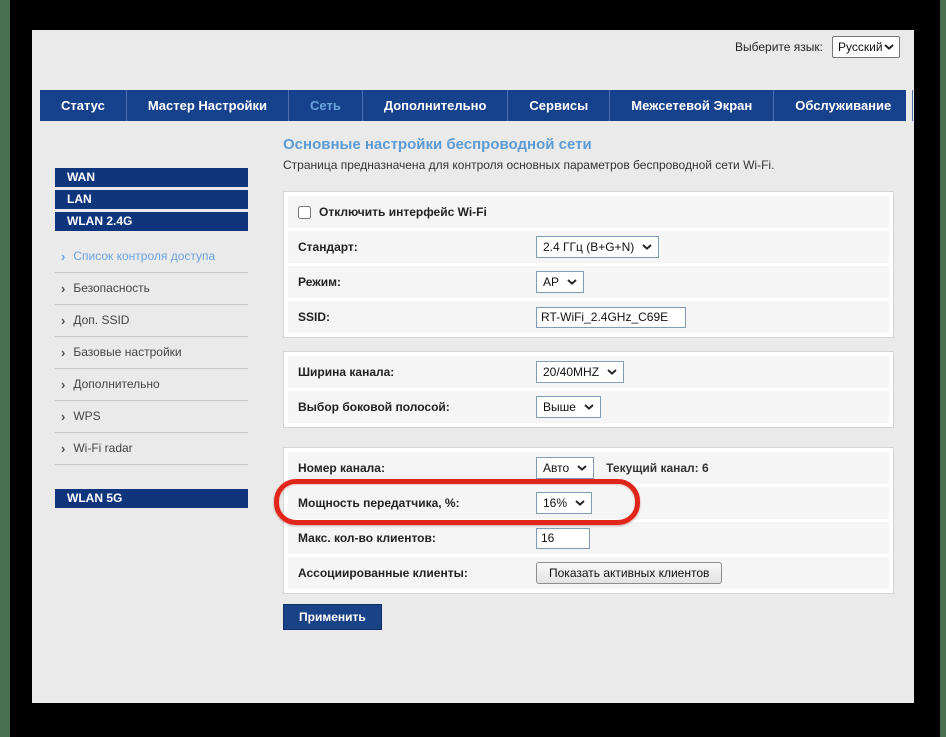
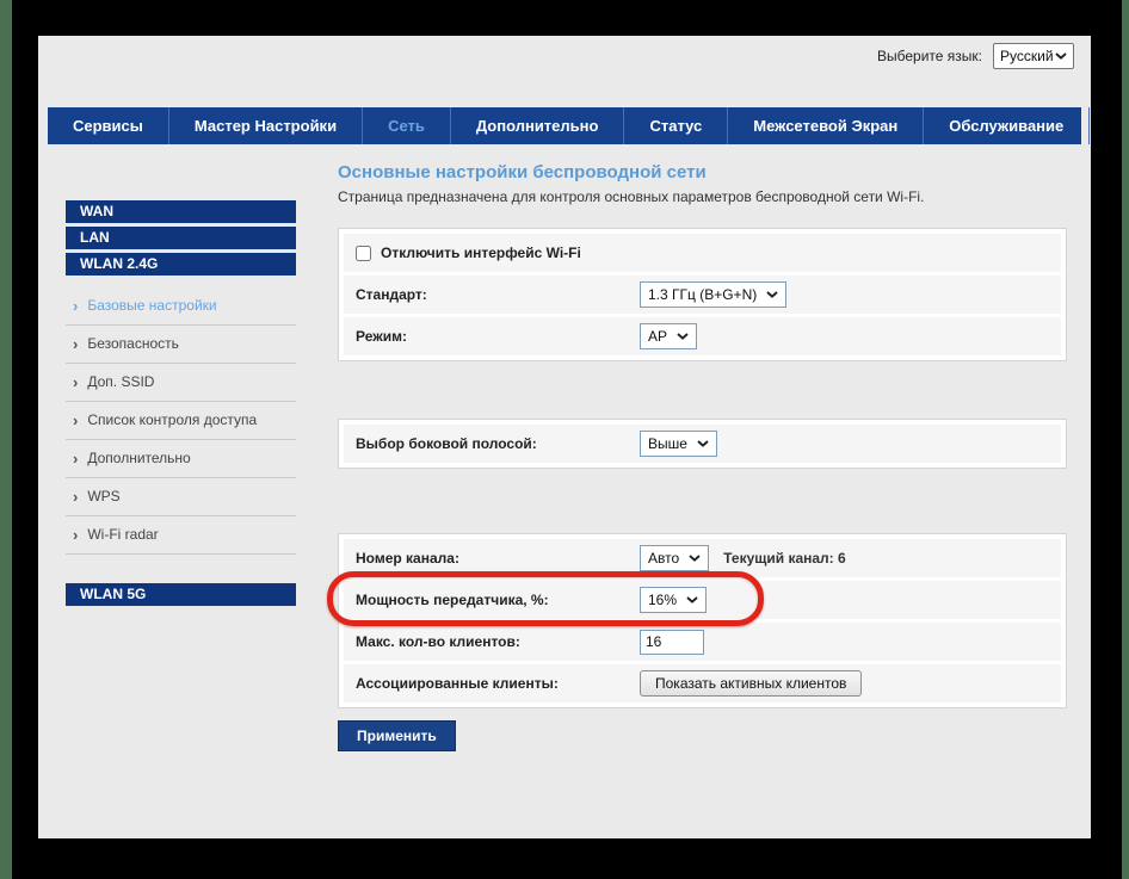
  Выберите язык:
  Русский
- Статус
+ Сервисы
  Мастер Настройки
  Сеть
  Дополнительно
- Сервисы
+ Статус
  Межсетевой Экран
  Обслуживание
  WAN
  LAN
  WLAN 2.4G
  ›
- Список контроля доступа
+ Базовые настройки
  ›
  Безопасность
  ›
  Доп. SSID
  ›
- Базовые настройки
+ Список контроля доступа
  ›
  Дополнительно
  ›
  WPS
  ›
  Wi-Fi radar
  WLAN 5G
  Основные настройки беспроводной сети
  Страница предназначена для контроля основных параметров беспроводной сети Wi-Fi.
  Отключить интерфейс Wi-Fi
  Стандарт:
- 2.4 ГГц (B+G+N)
+ 1.3 ГГц (B+G+N)
  Режим:
  AP
- SSID:
- RT-WiFi_2.4GHz_C69E
- Ширина канала:
- 20/40MHZ
  Выбор боковой полосой:
  Выше
  Номер канала:
  Авто
  Текущий канал: 6
  Мощность передатчика, %:
  16%
  Макс. кол-во клиентов:
  16
  Ассоциированные клиенты:
  Показать активных клиентов
  Применить
